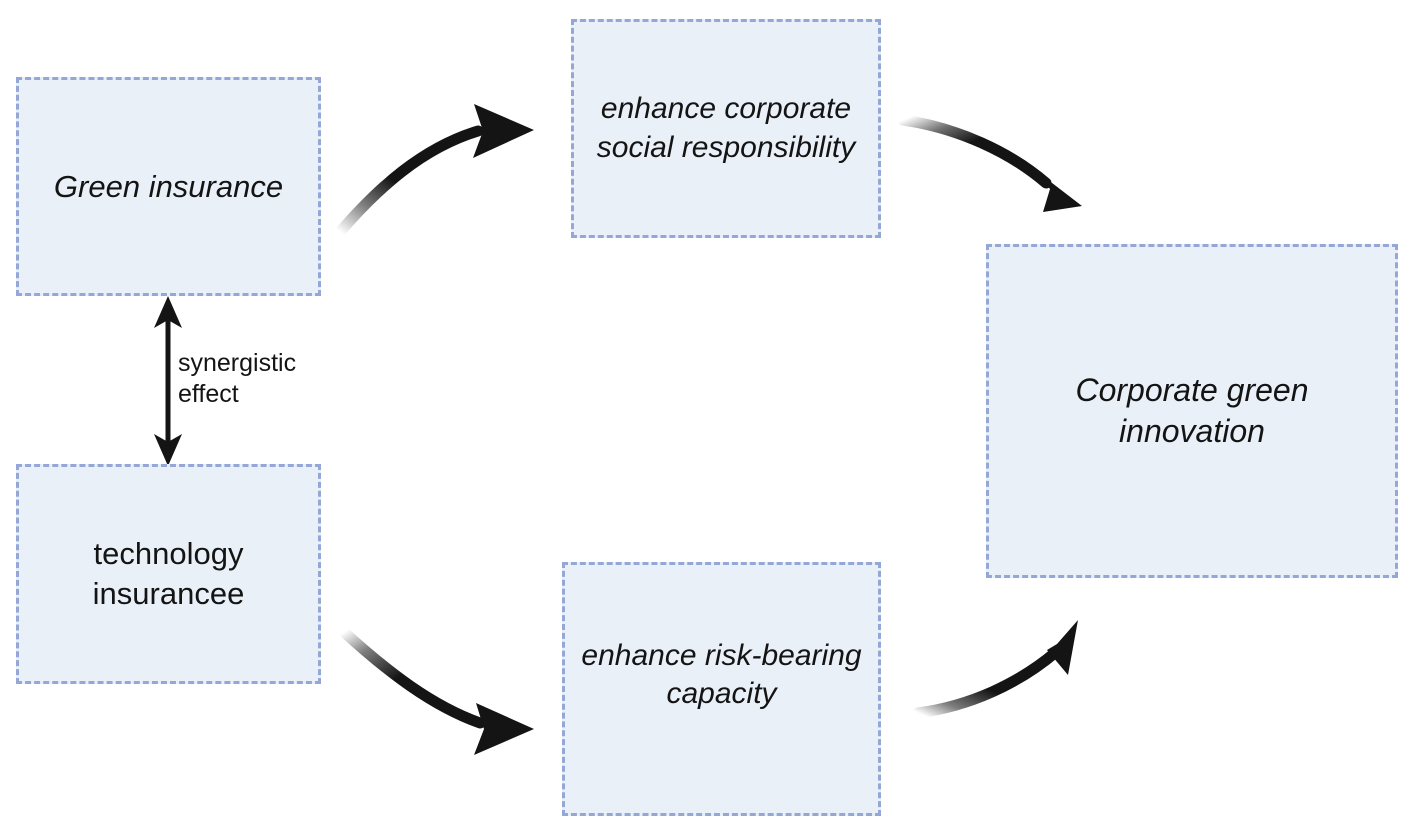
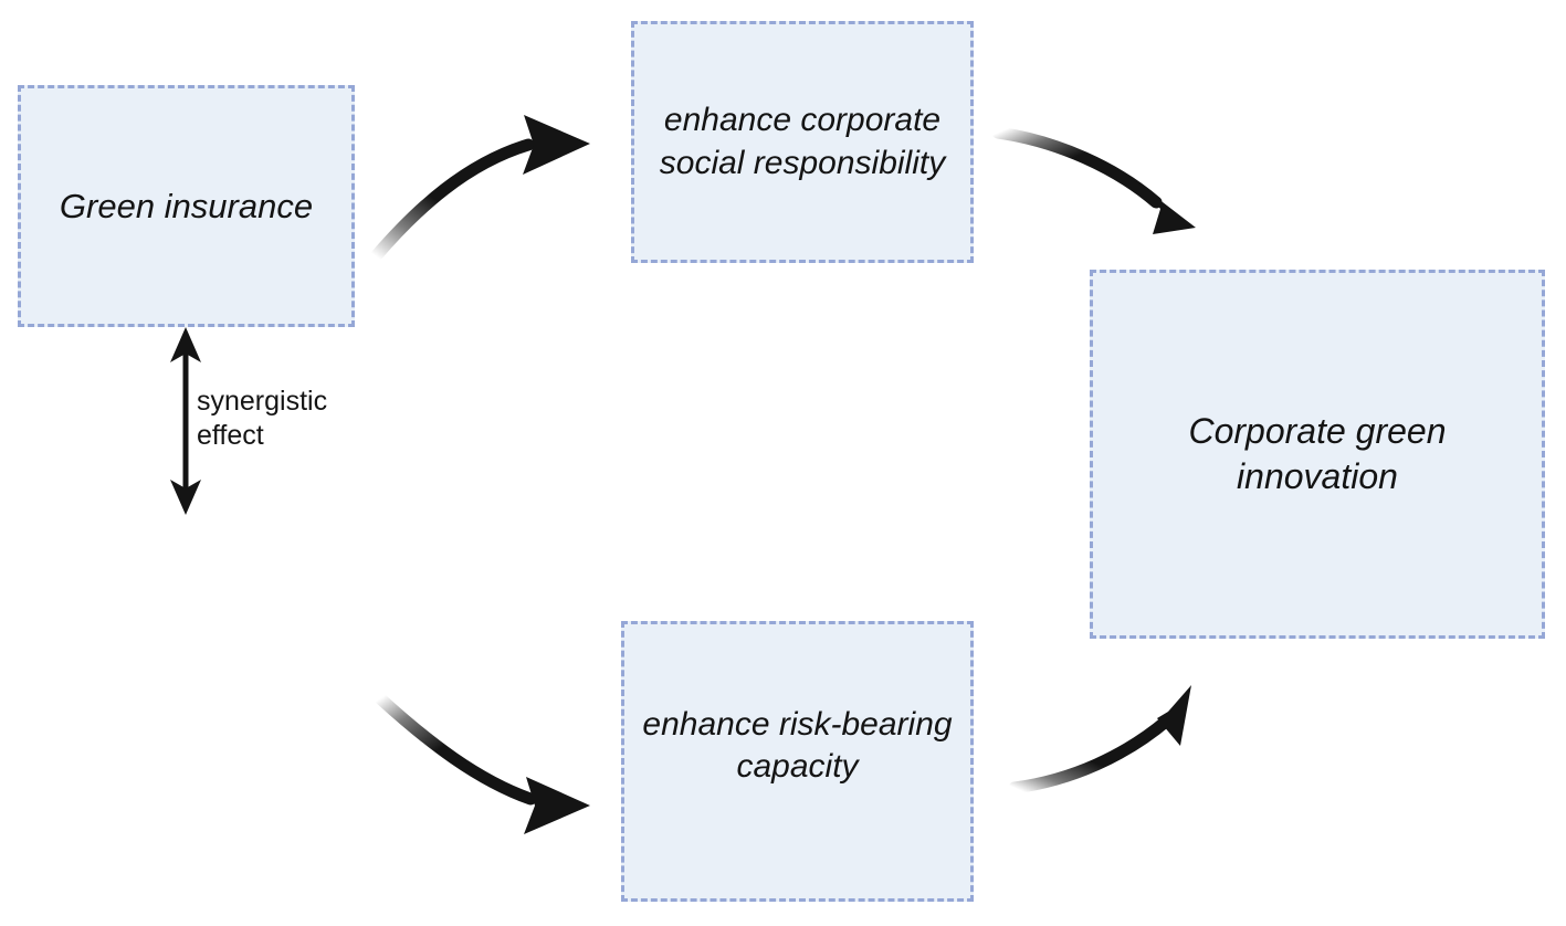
  Green insurance
- technology insurancee
  enhance corporate social responsibility
  enhance risk-bearing capacity
  Corporate green innovation
  synergistic effect
